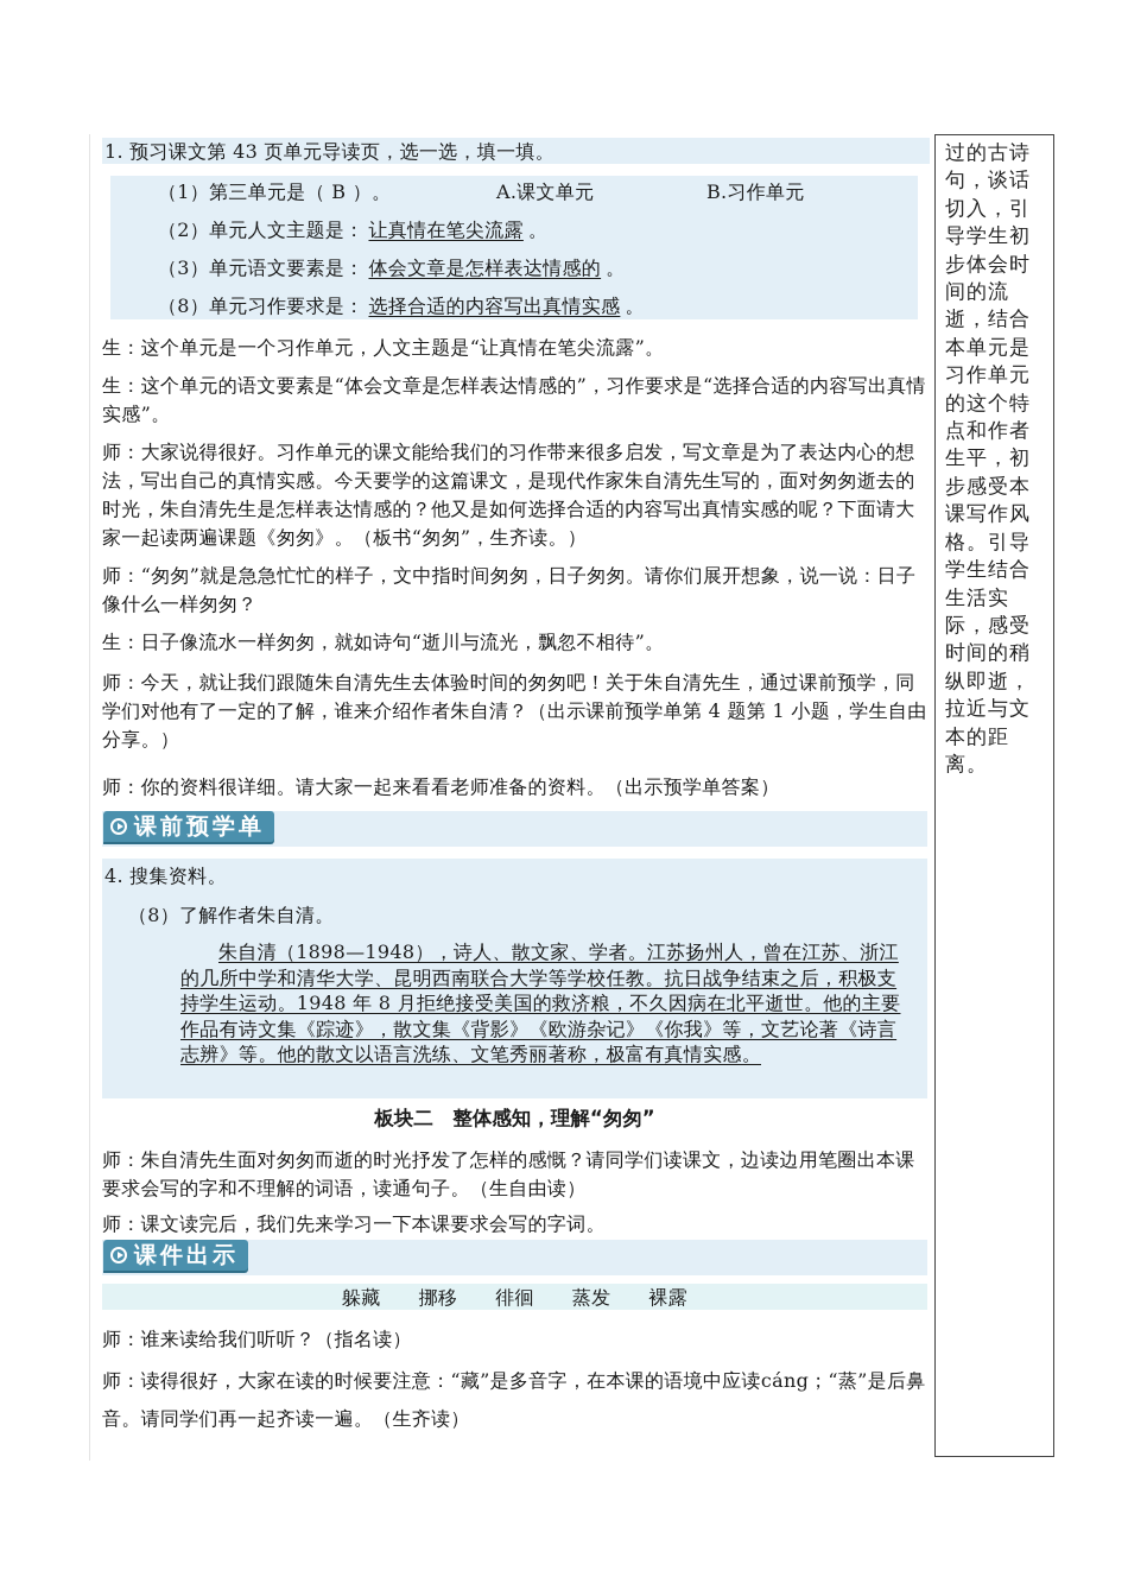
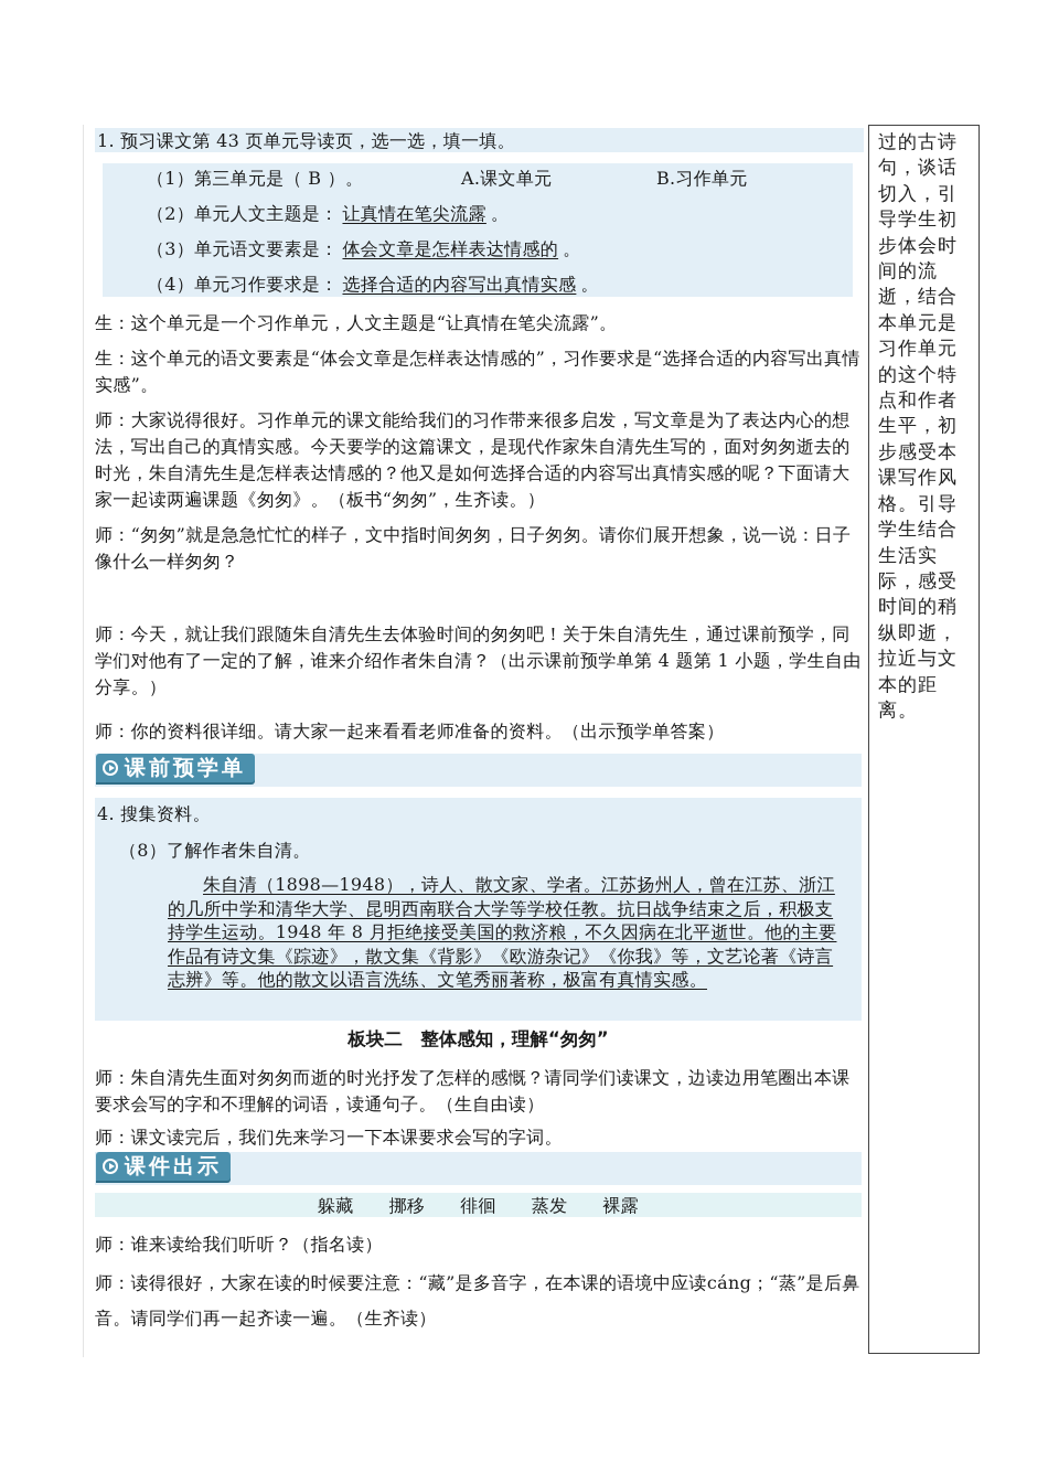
  1. 预习课文第 43 页单元导读页，选一选，填一填。
  （1）第三单元是（ B ）。
  A.课文单元
  B.习作单元
  （2）单元人文主题是： 让真情在笔尖流露 。
  （3）单元语文要素是： 体会文章是怎样表达情感的 。
- （8）单元习作要求是： 选择合适的内容写出真情实感 。
+ （4）单元习作要求是： 选择合适的内容写出真情实感 。
  生：这个单元是一个习作单元，人文主题是“让真情在笔尖流露”。
  生：这个单元的语文要素是“体会文章是怎样表达情感的”，习作要求是“选择合适的内容写出真情实感”。
  师：大家说得很好。习作单元的课文能给我们的习作带来很多启发，写文章是为了表达内心的想法，写出自己的真情实感。今天要学的这篇课文，是现代作家朱自清先生写的，面对匆匆逝去的时光，朱自清先生是怎样表达情感的？他又是如何选择合适的内容写出真情实感的呢？下面请大家一起读两遍课题《匆匆》。（板书“匆匆”，生齐读。）
  师：“匆匆”就是急急忙忙的样子，文中指时间匆匆，日子匆匆。请你们展开想象，说一说：日子像什么一样匆匆？
- 生：日子像流水一样匆匆，就如诗句“逝川与流光，飘忽不相待”。
  师：今天，就让我们跟随朱自清先生去体验时间的匆匆吧！关于朱自清先生，通过课前预学，同学们对他有了一定的了解，谁来介绍作者朱自清？（出示课前预学单第 4 题第 1 小题，学生自由分享。）
  师：你的资料很详细。请大家一起来看看老师准备的资料。（出示预学单答案）
  课前预学单
  4. 搜集资料。
  （8）了解作者朱自清。
  朱自清（1898—1948），诗人、散文家、学者。江苏扬州人，曾在江苏、浙江的几所中学和清华大学、昆明西南联合大学等学校任教。抗日战争结束之后，积极支持学生运动。1948 年 8 月拒绝接受美国的救济粮，不久因病在北平逝世。他的主要作品有诗文集《踪迹》，散文集《背影》《欧游杂记》《你我》等，文艺论著《诗言志辨》等。他的散文以语言洗练、文笔秀丽著称，极富有真情实感。
  板块二 整体感知，理解“匆匆”
  师：朱自清先生面对匆匆而逝的时光抒发了怎样的感慨？请同学们读课文，边读边用笔圈出本课要求会写的字和不理解的词语，读通句子。（生自由读）
  师：课文读完后，我们先来学习一下本课要求会写的字词。
  课件出示
  躲藏 挪移 徘徊 蒸发 裸露
  师：谁来读给我们听听？（指名读）
  师：读得很好，大家在读的时候要注意：“藏”是多音字，在本课的语境中应读cáng；“蒸”是后鼻音。请同学们再一起齐读一遍。（生齐读）
  过的古诗句，谈话切入，引导学生初步体会时间的流逝，结合本单元是习作单元的这个特点和作者生平，初步感受本课写作风格。引导学生结合生活实际，感受时间的稍纵即逝，拉近与文本的距离。
